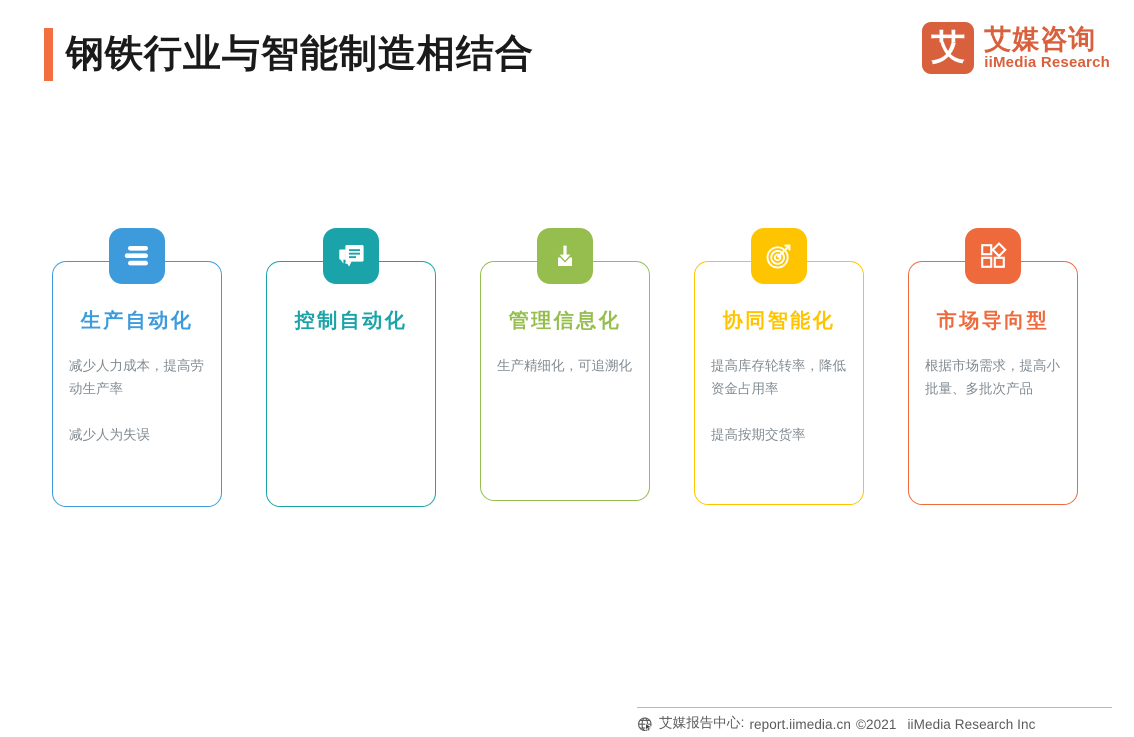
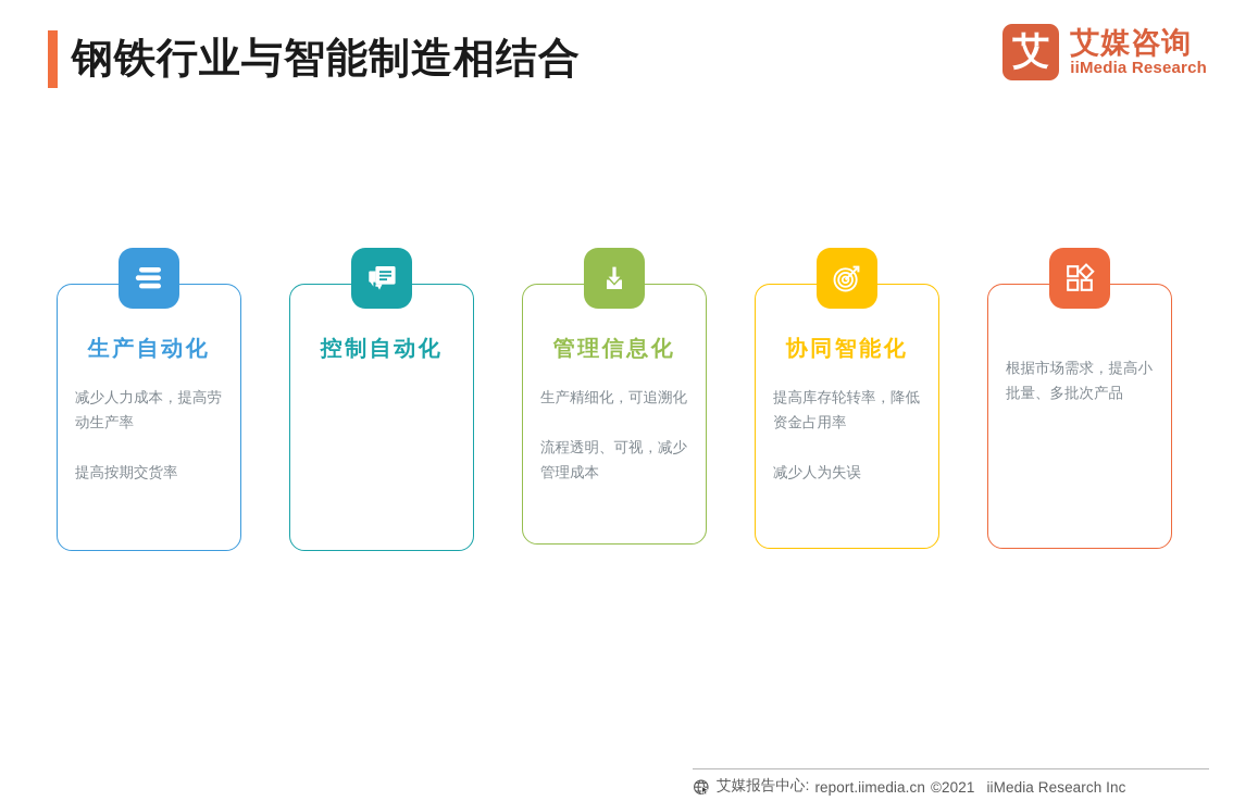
  钢铁行业与智能制造相结合
  艾
  艾媒咨询
  iiMedia Research
  生产自动化
  减少人力成本，提高劳动生产率
- 减少人为失误
+ 提高按期交货率
  控制自动化
  管理信息化
  生产精细化，可追溯化
+ 流程透明、可视，减少管理成本
  协同智能化
  提高库存轮转率，降低资金占用率
- 提高按期交货率
+ 减少人为失误
- 市场导向型
  根据市场需求，提高小批量、多批次产品
  艾媒报告中心:
  report.iimedia.cn
  ©2021
  iiMedia Research Inc
